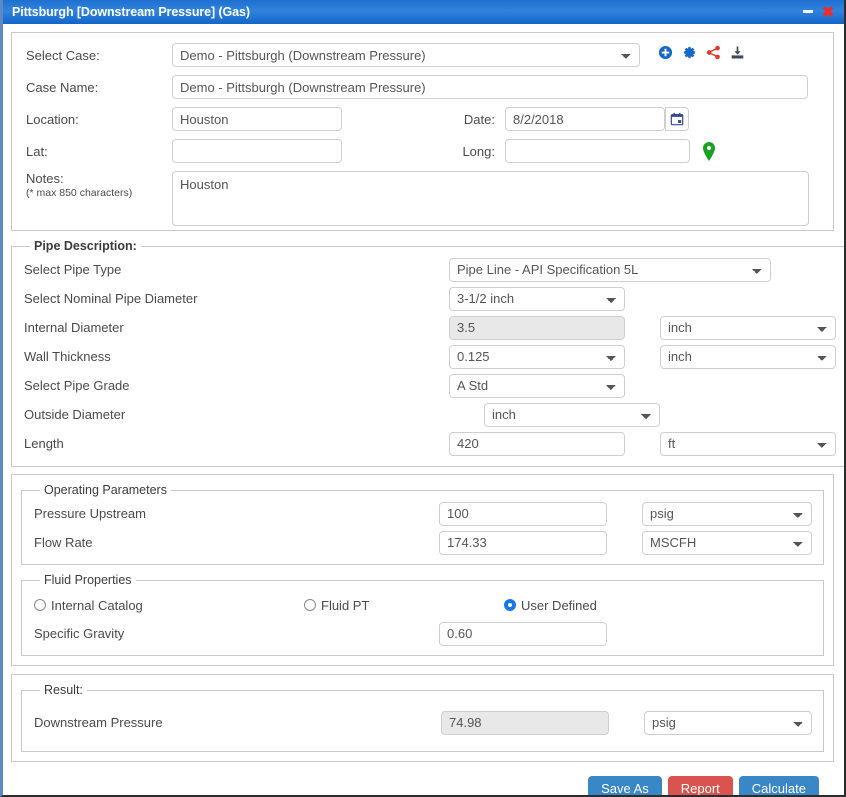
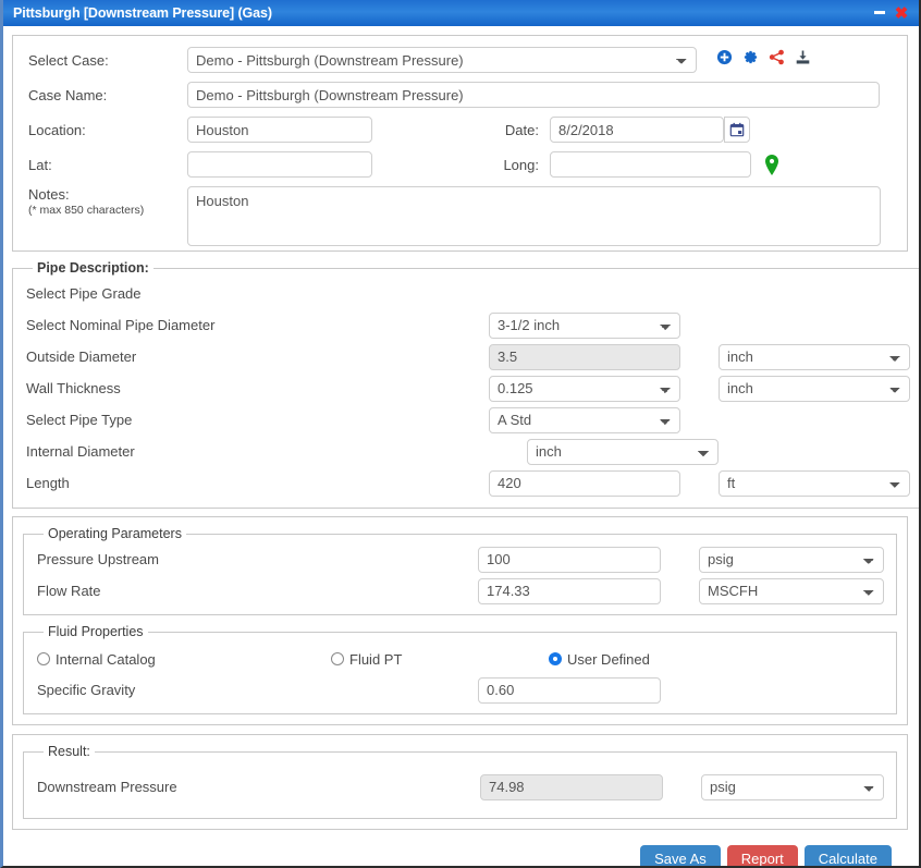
  Pittsburgh [Downstream Pressure] (Gas)
  ✖
  Select Case:
  Demo - Pittsburgh (Downstream Pressure)
  Case Name:
  Demo - Pittsburgh (Downstream Pressure)
  Location:
  Houston
  Date:
  8/2/2018
  Lat:
  Long:
  Notes:
  (* max 850 characters)
  Houston
  Pipe Description:
- Select Pipe Type
+ Select Pipe Grade
- Pipe Line - API Specification 5L
  Select Nominal Pipe Diameter
  3-1/2 inch
- Internal Diameter
+ Outside Diameter
  3.5
  inch
  Wall Thickness
  0.125
  inch
- Select Pipe Grade
+ Select Pipe Type
  A Std
- Outside Diameter
+ Internal Diameter
  inch
  Length
  420
  ft
  Operating Parameters
  Pressure Upstream
  100
  psig
  Flow Rate
  174.33
  MSCFH
  Fluid Properties
  Internal Catalog
  Fluid PT
  User Defined
  Specific Gravity
  0.60
  Result:
  Downstream Pressure
  74.98
  psig
  Save As
  Report
  Calculate
